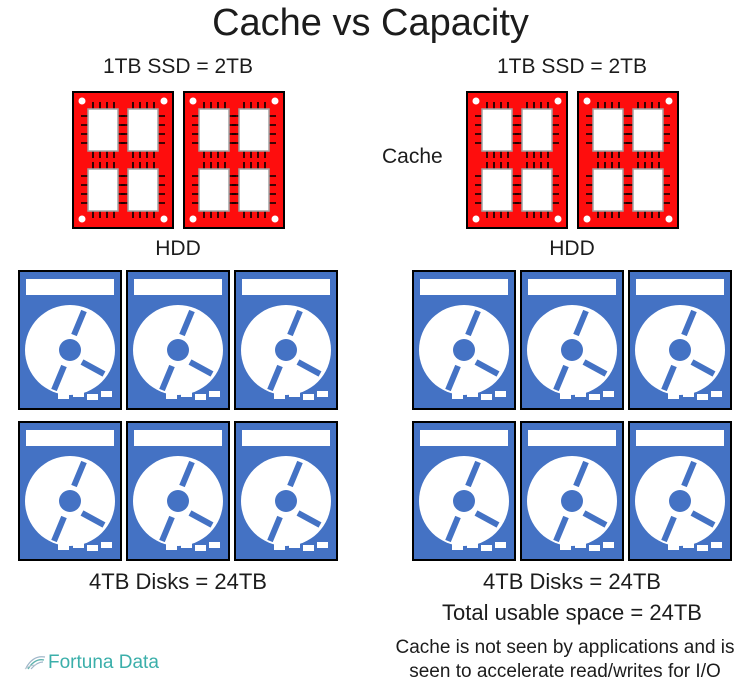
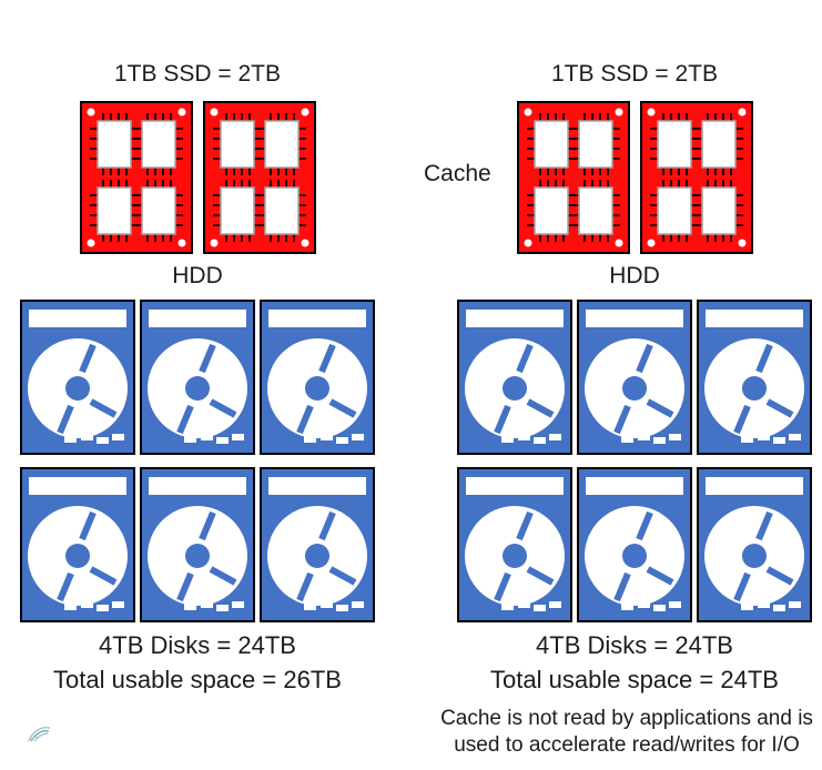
- Cache vs Capacity
  1TB SSD = 2TB
  HDD
  4TB Disks = 24TB
+ Total usable space = 26TB
  Cache
  1TB SSD = 2TB
  HDD
  4TB Disks = 24TB
  Total usable space = 24TB
- Fortuna Data
- Cache is not seen by applications and is
+ Cache is not read by applications and is
- seen to accelerate read/writes for I/O
+ used to accelerate read/writes for I/O
